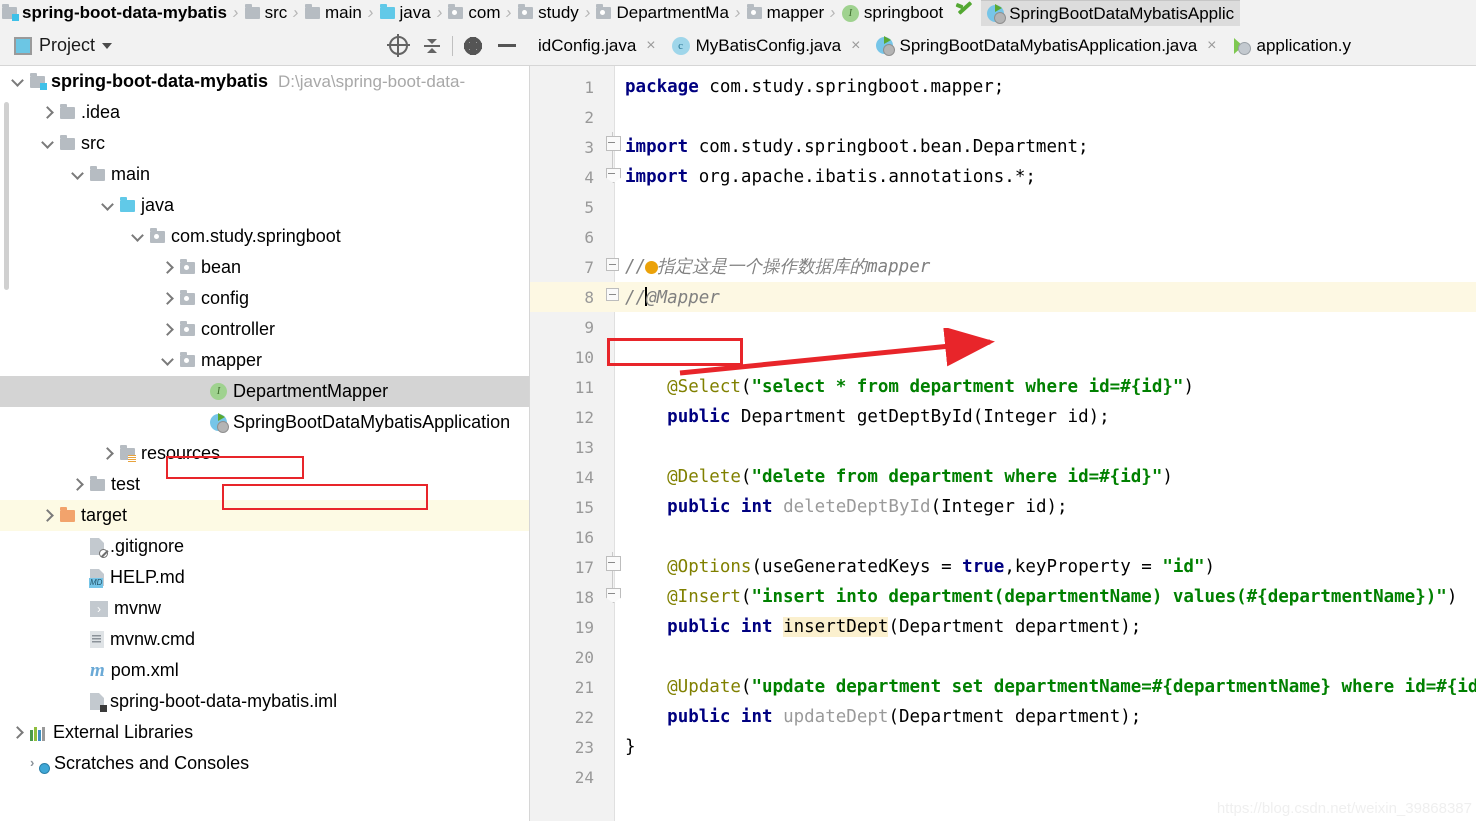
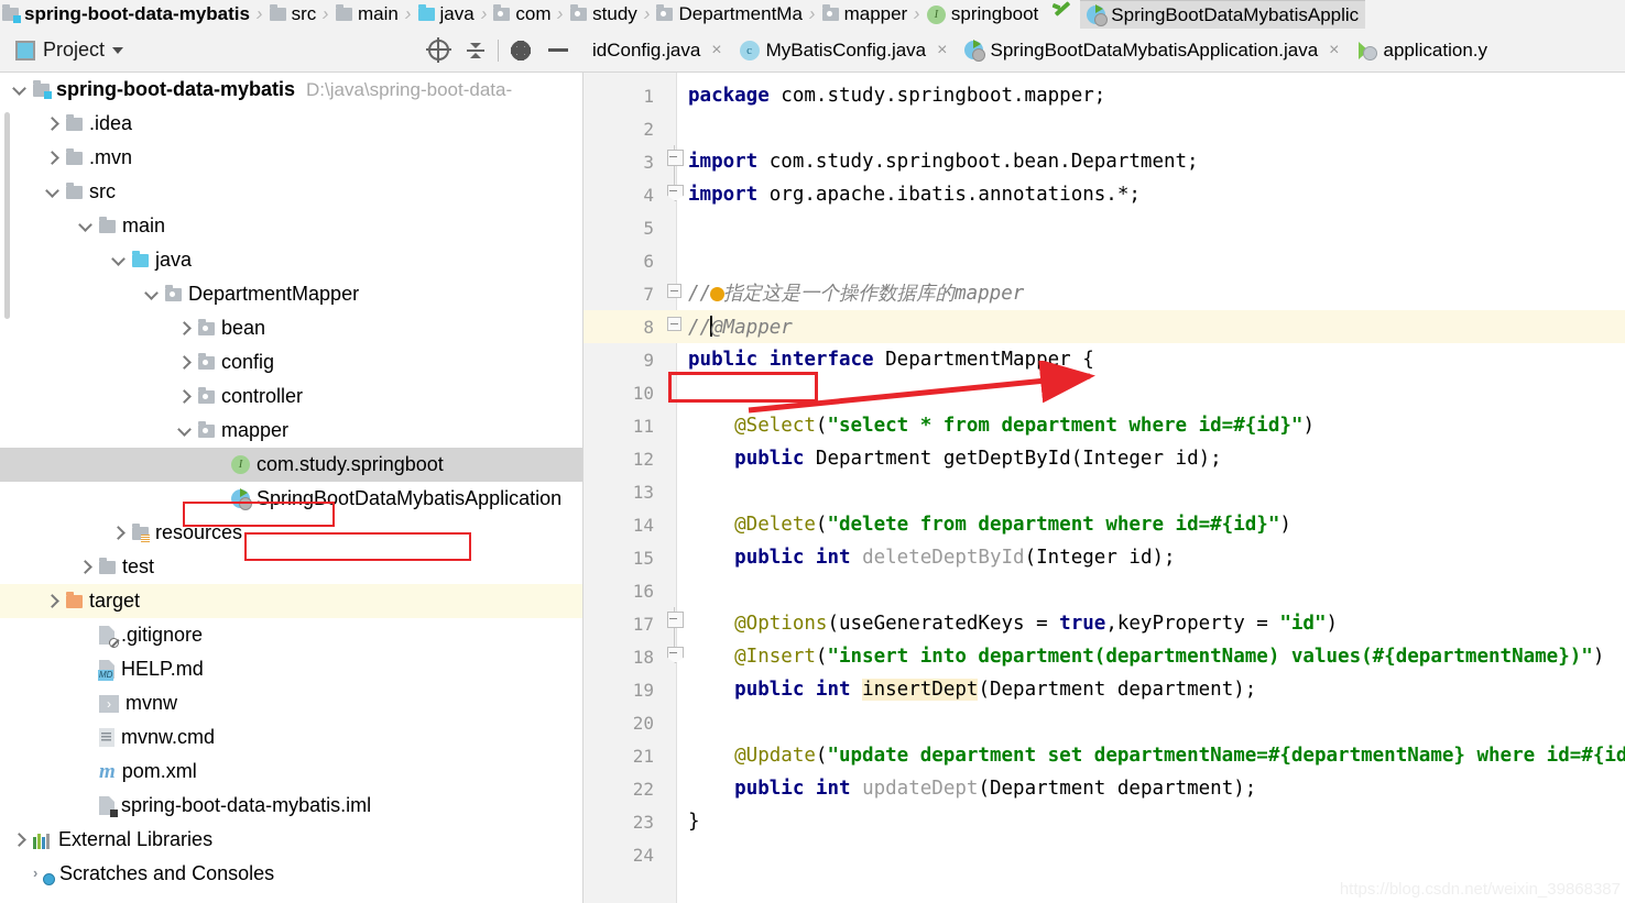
  spring-boot-data-mybatis
  src
  main
  java
  com
  study
  DepartmentMa
  mapper
  I
  springboot
  SpringBootDataMybatisApplic
  Project
  idConfig.java
  ×
  c
  MyBatisConfig.java
  ×
  SpringBootDataMybatisApplication.java
  ×
  application.y
  spring-boot-data-mybatis
  D:\java\spring-boot-data-
  .idea
+ .mvn
  src
  main
  java
- com.study.springboot
+ DepartmentMapper
  bean
  config
  controller
  mapper
  I
- DepartmentMapper
+ com.study.springboot
  SpringBootDataMybatisApplication
  resources
  test
  target
  .gitignore
  MD
  HELP.md
  ›
  mvnw
  mvnw.cmd
  m
  pom.xml
  spring-boot-data-mybatis.iml
  External Libraries
  ›
  Scratches and Consoles
  1
  package com.study.springboot.mapper;
  2
  3
  import com.study.springboot.bean.Department;
  4
  import org.apache.ibatis.annotations.*;
  5
  6
  7
  // 指定这是一个操作数据库的mapper
  8
  //@Mapper
  9
+ public interface DepartmentMapper {
  10
  11
  @Select("select * from department where id=#{id}")
  12
  public Department getDeptById(Integer id);
  13
  14
  @Delete("delete from department where id=#{id}")
  15
  public int deleteDeptById(Integer id);
  16
  17
  @Options(useGeneratedKeys = true,keyProperty = "id")
  18
  @Insert("insert into department(departmentName) values(#{departmentName})")
  19
  public int insertDept(Department department);
  20
  21
  @Update("update department set departmentName=#{departmentName} where id=#{id
  22
  public int updateDept(Department department);
  23
  }
  24
